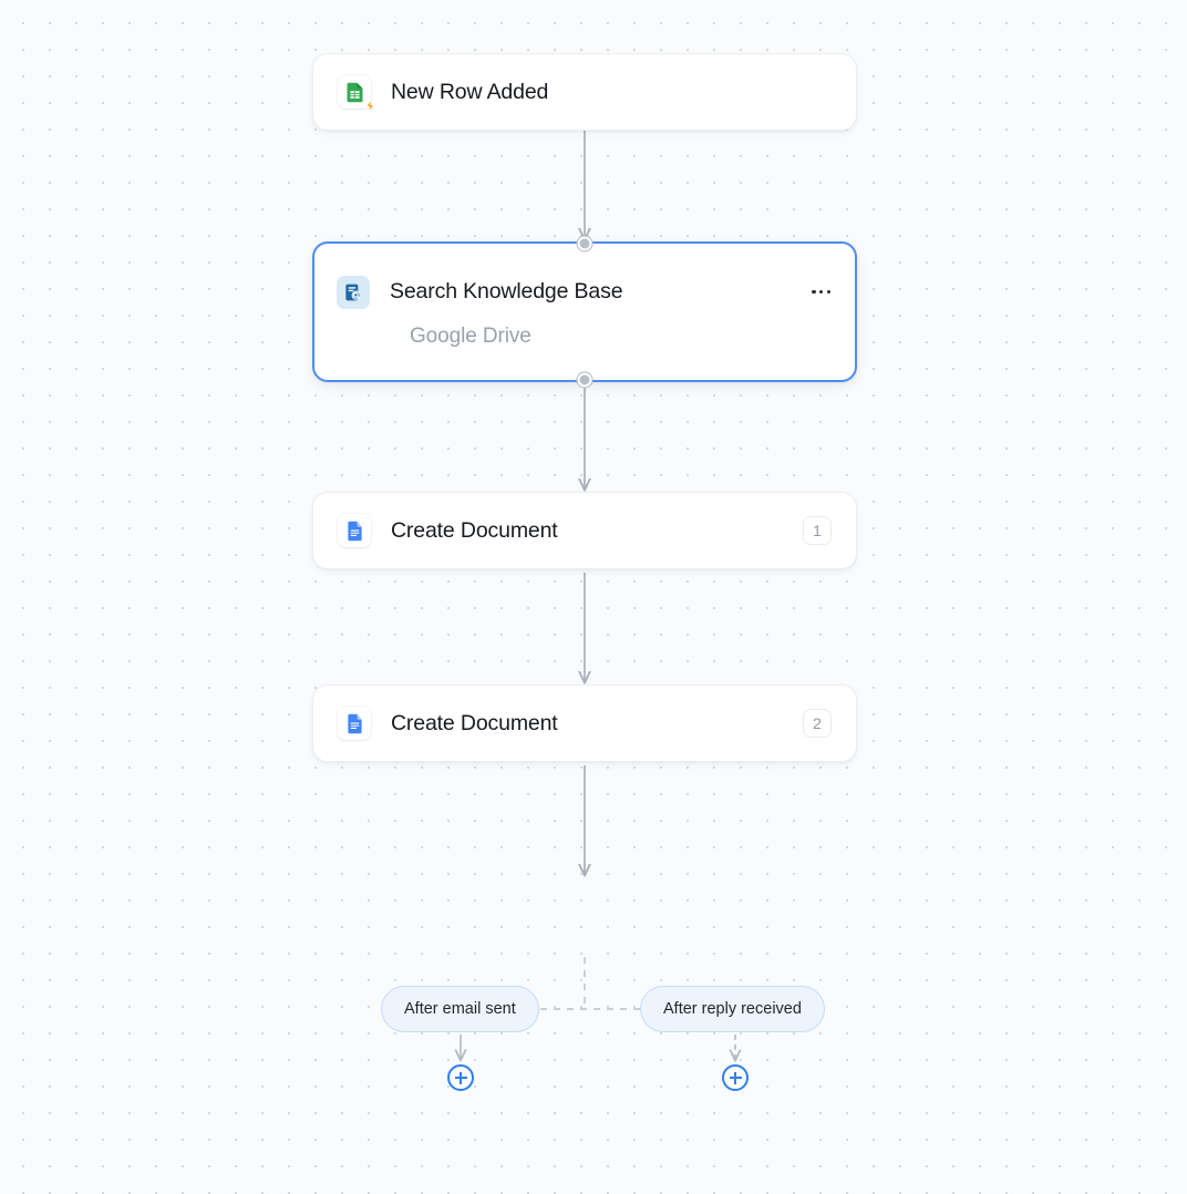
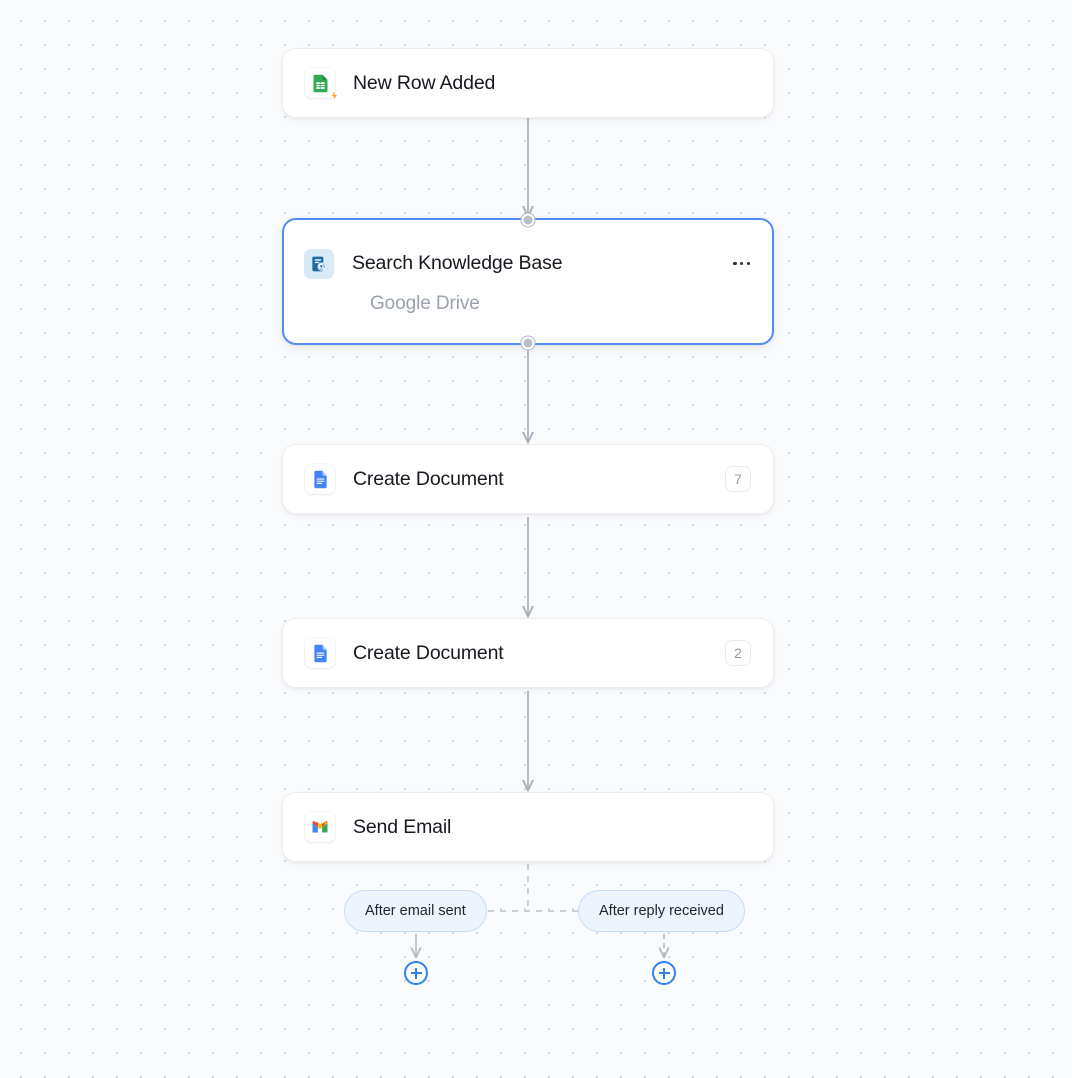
  New Row Added
  Search Knowledge Base
  Google Drive
  Create Document
- 1
+ 7
  Create Document
  2
+ Send Email
  After email sent
  After reply received
